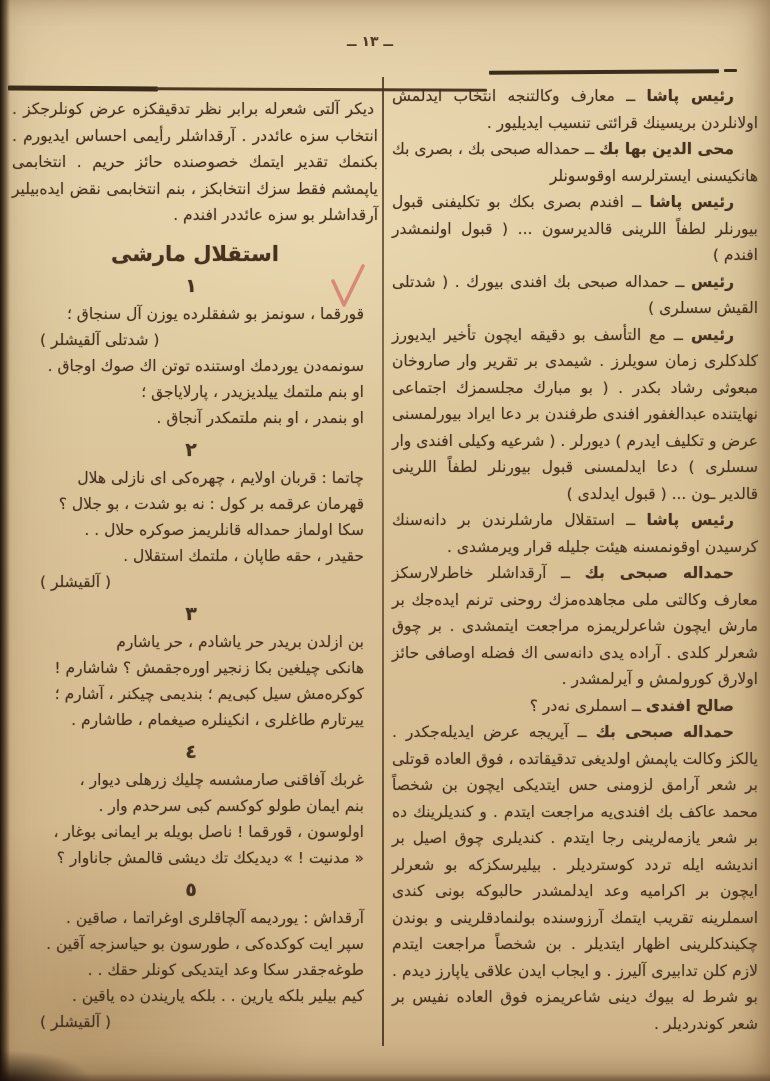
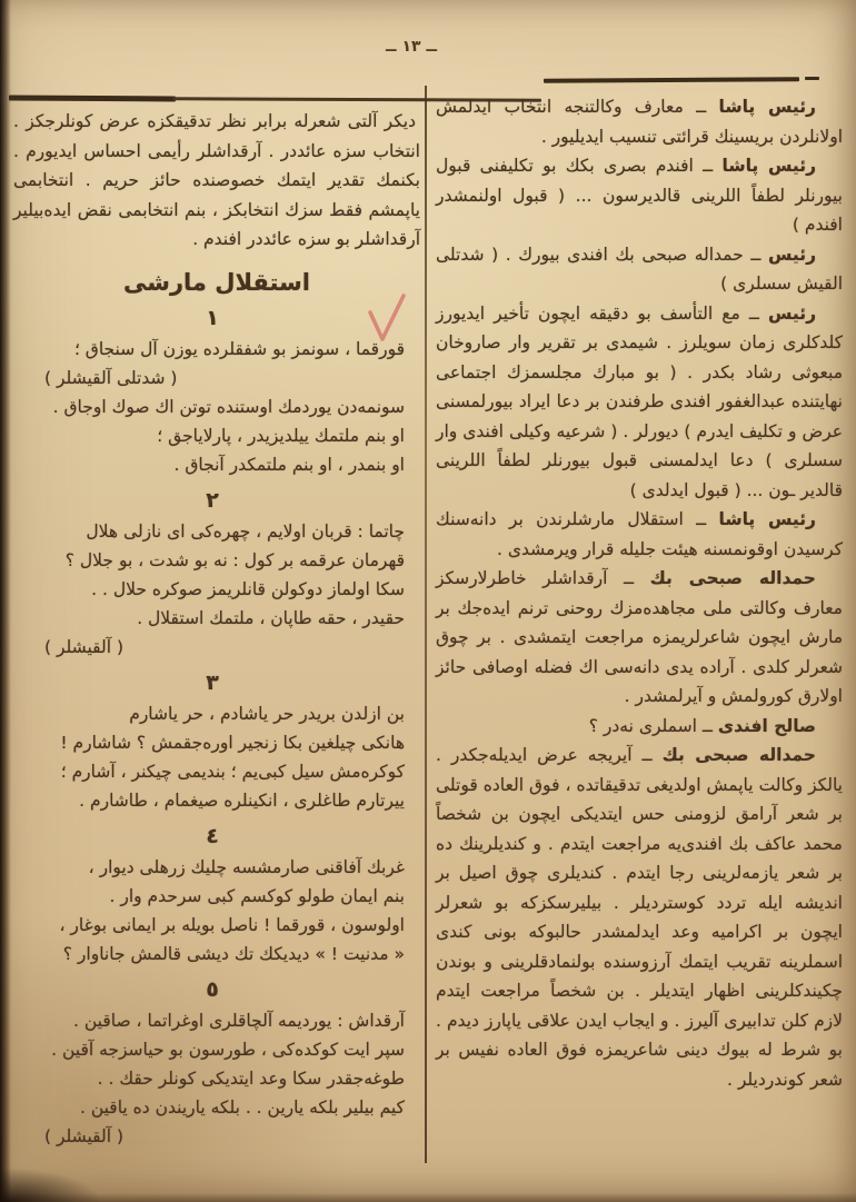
  ــ ١٣ ــ
  رئیس پاشا ــ معارف وكالتنجه انتخاب ایدلمش اولانلردن بریسینك قرائتی تنسیب ایدیلیور .
- محی الدین بها بك ــ حمداله صبحی بك ، بصری بك هانكیسنی ایسترلرسه اوقوسونلر
  رئیس پاشا ــ افندم بصری بكك بو تكلیفنی قبول بیورنلر لطفاً اللرینی قالدیرسون ... ( قبول اولنمشدر افندم )
  رئیس ــ حمداله صبحی بك افندی بیورك . ( شدتلی القیش سسلری )
  رئیس ــ مع التأسف بو دقیقه ایچون تأخیر ایدیورز كلدكلری زمان سویلرز . شیمدی بر تقریر وار صاروخان مبعوثی رشاد بكدر . ( بو مبارك مجلسمزك اجتماعی نهایتنده عبدالغفور افندی طرفندن بر دعا ایراد بیورلمسنی عرض و تكلیف ایدرم ) دیورلر . ( شرعیه وكیلی افندی وار سسلری ) دعا ایدلمسنی قبول بیورنلر لطفاً اللرینی قالدیر ـون ... ( قبول ایدلدی )
  رئیس پاشا ــ استقلال مارشلرندن بر دانه‌سنك كرسیدن اوقونمسنه هیئت جلیله قرار ویرمشدی .
  حمداله صبحی بك ــ آرقداشلر خاطرلارسكز معارف وكالتی ملی مجاهده‌مزك روحنی ترنم ایده‌جك بر مارش ایچون شاعرلریمزه مراجعت ایتمشدی . بر چوق شعرلر كلدی . آراده یدی دانه‌سی اك فضله اوصافی حائز اولارق كورولمش و آیرلمشدر .
  صالح افندی ــ اسملری نه‌در ؟
  حمداله صبحی بك ــ آیریجه عرض ایدیله‌جكدر . یالكز وكالت یاپمش اولدیغی تدقیقاتده ، فوق العاده قوتلی بر شعر آرامق لزومنی حس ایتدیكی ایچون بن شخصاً محمد عاكف بك افندی‌یه مراجعت ایتدم . و كندیلرینك ده بر شعر یازمه‌لرینی رجا ایتدم . كندیلری چوق اصیل بر اندیشه ایله تردد كوستردیلر . بیلیرسكزكه بو شعرلر ایچون بر اكرامیه وعد ایدلمشدر حالبوكه بونی كندی اسملرینه تقریب ایتمك آرزوسنده بولنمادقلرینی و بوندن چكیندكلرینی اظهار ایتدیلر . بن شخصاً مراجعت ایتدم لازم كلن تدابیری آلیرز . و ایجاب ایدن علاقی یاپارز دیدم . بو شرط له بیوك دینی شاعریمزه فوق العاده نفیس بر شعر كوندردیلر .
  دیكر آلتی شعرله برابر نظر تدقیقكزه عرض كونلر‌جكز . انتخاب سزه عائددر . آرقداشلر رأیمی احساس ایدیورم . بكنمك تقدیر ایتمك خصوصنده حائز حریم . انتخابمی یاپمشم فقط سزك انتخابكز ، بنم انتخابمی نقض ایده‌بیلیر آرقداشلر بو سزه عائددر افندم .
  استقلال مارشی
  ١
  قورقما ، سونمز بو شفقلرده یوزن آل سنجاق ؛
  ( شدتلی آلقیشلر )
  سونمه‌دن یوردمك اوستنده توتن اك صوك اوجاق .
  او بنم ملتمك ییلدیزیدر ، پارلایاجق ؛
  او بنمدر ، او بنم ملتمكدر آنجاق .
  ٢
  چاتما : قربان اولایم ، چهره‌كی ای نازلی هلال
  قهرمان عرقمه بر كول : نه بو شدت ، بو جلال ؟
- سكا اولماز حمداله قانلریمز صوكره حلال . .
+ سكا اولماز دوكولن قانلریمز صوكره حلال . .
  حقیدر ، حقه طاپان ، ملتمك استقلال .
  ( آلقیشلر )
  ٣
  بن ازلدن بریدر حر یاشادم ، حر یاشارم
  هانكی چیلغین بكا زنجیر اوره‌جقمش ؟ شاشارم !
  كوكره‌مش سیل كبی‌یم ؛ بندیمی چیكنر ، آشارم ؛
  ییرتارم طاغلری ، انكینلره صیغمام ، طاشارم .
  ٤
  غربك آفاقنی صارمشسه چلیك زرهلی دیوار ،
  بنم ایمان طولو كوكسم كبی سرحدم وار .
  اولوسون ، قورقما ! ناصل بویله بر ایمانی بوغار ،
  « مدنیت ! » دیدیكك تك دیشی قالمش جاناوار ؟
  ٥
  آرقداش : یوردیمه آلچاقلری اوغراتما ، صاقین .
  سپر ایت كوكده‌كی ، طورسون بو حیاسزجه آقین .
  طوغه‌جقدر سكا وعد ایتدیكی كونلر حقك . .
  كیم بیلیر بلكه یارین . . بلكه یاریندن ده یاقین .
  ( آلقیشلر )
